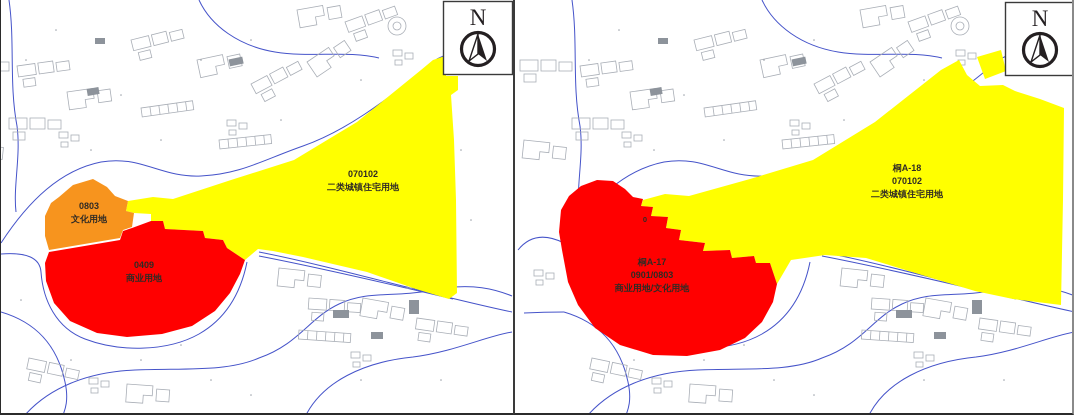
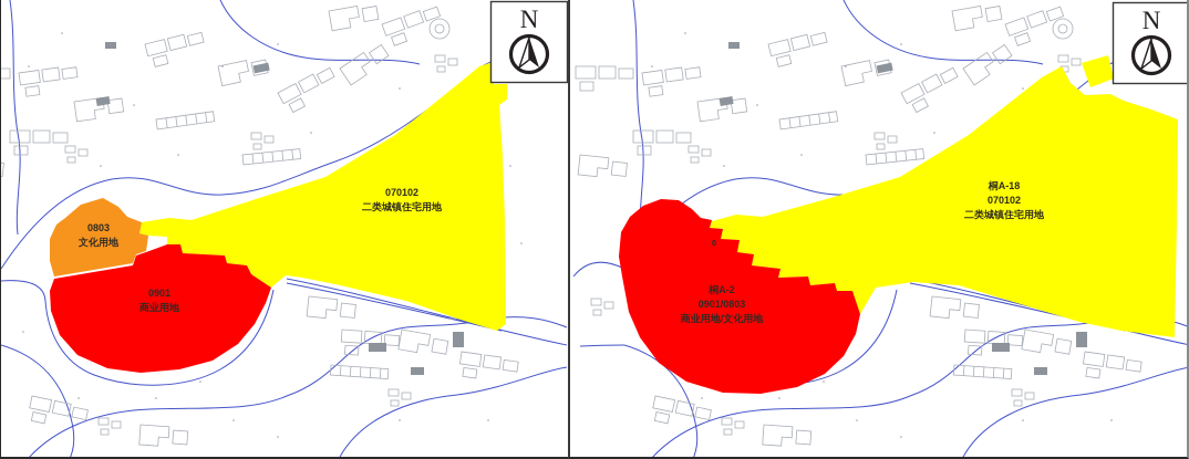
  070102
  二类城镇住宅用地
  0803
  文化用地
- 0409
+ 0901
  商业用地
  桐A-18
  070102
  二类城镇住宅用地
- 桐A-17
+ 桐A-2
  0901/0803
  商业用地/文化用地
  0
